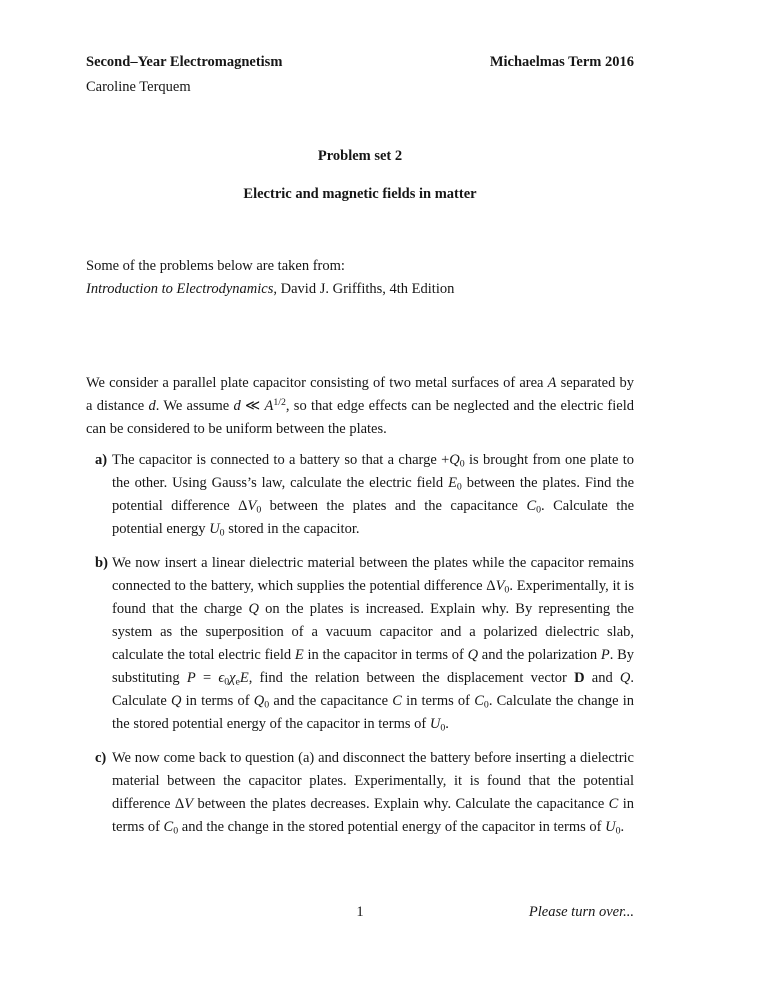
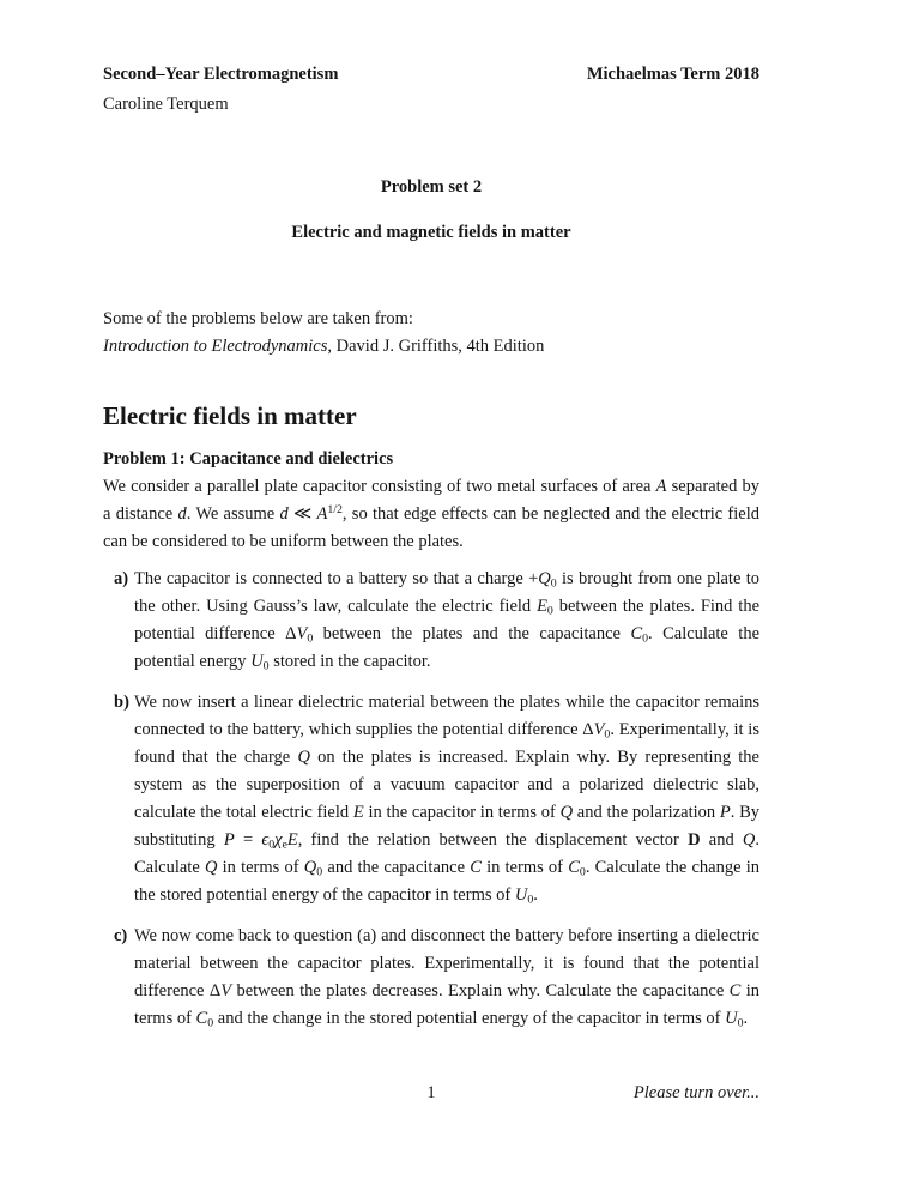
  Second–Year Electromagnetism
- Michaelmas Term 2016
+ Michaelmas Term 2018
  Caroline Terquem
  Problem set 2
  Electric and magnetic fields in matter
  Some of the problems below are taken from:
  Introduction to Electrodynamics, David J. Griffiths, 4th Edition
+ Electric fields in matter
+ Problem 1: Capacitance and dielectrics
  We consider a parallel plate capacitor consisting of two metal surfaces of area A separated by a distance d. We assume d ≪ A1/2, so that edge effects can be neglected and the electric field can be considered to be uniform between the plates.
  a)
  The capacitor is connected to a battery so that a charge +Q0 is brought from one plate to the other. Using Gauss’s law, calculate the electric field E0 between the plates. Find the potential difference ΔV0 between the plates and the capacitance C0. Calculate the potential energy U0 stored in the capacitor.
  b)
  We now insert a linear dielectric material between the plates while the capacitor remains connected to the battery, which supplies the potential difference ΔV0. Experimentally, it is found that the charge Q on the plates is increased. Explain why. By representing the system as the superposition of a vacuum capacitor and a polarized dielectric slab, calculate the total electric field E in the capacitor in terms of Q and the polarization P. By substituting P = ϵ0χeE, find the relation between the displacement vector D and Q. Calculate Q in terms of Q0 and the capacitance C in terms of C0. Calculate the change in the stored potential energy of the capacitor in terms of U0.
  c)
  We now come back to question (a) and disconnect the battery before inserting a dielectric material between the capacitor plates. Experimentally, it is found that the potential difference ΔV between the plates decreases. Explain why. Calculate the capacitance C in terms of C0 and the change in the stored potential energy of the capacitor in terms of U0.
  1
  Please turn over...
